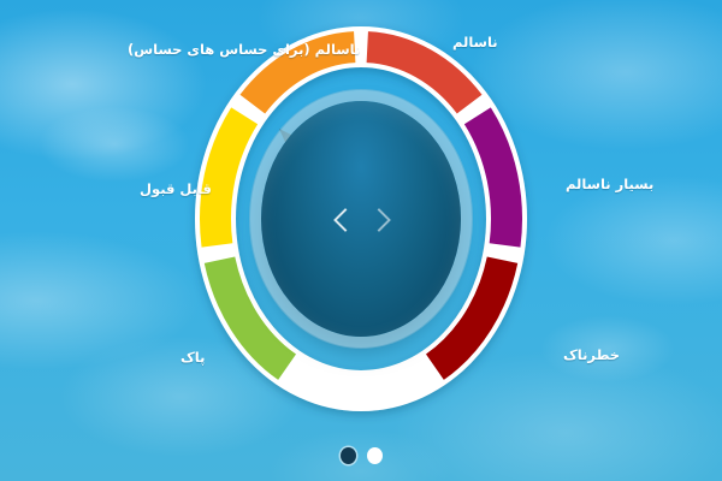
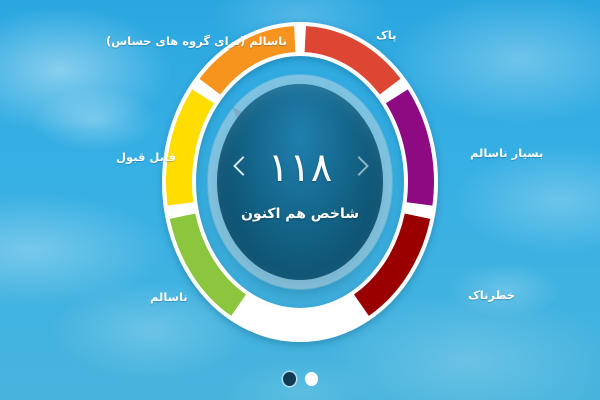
+ ۱۱۸
+ شاخص هم اکنون
- پاک
+ ناسالم
  قابل قبول
- ناسالم (برای حساس های حساس)
+ ناسالم (برای گروه های حساس)
- ناسالم
+ پاک
  بسیار ناسالم
  خطرناک
